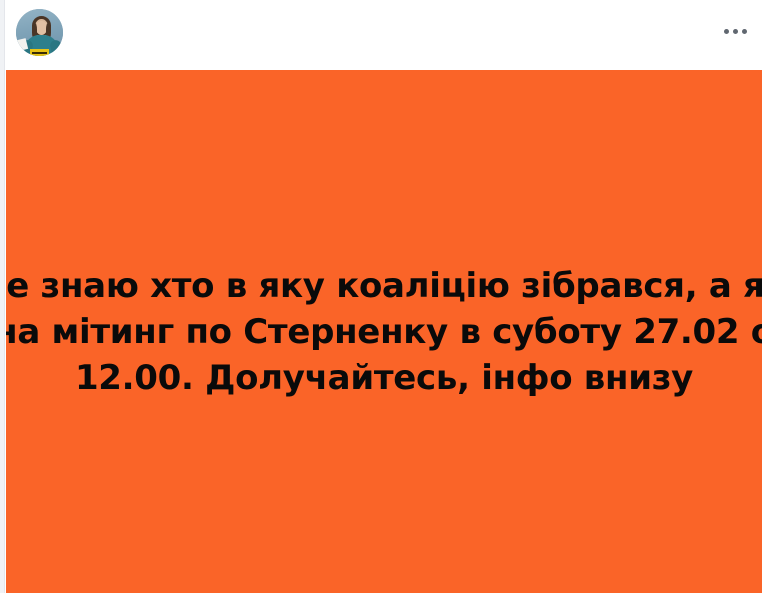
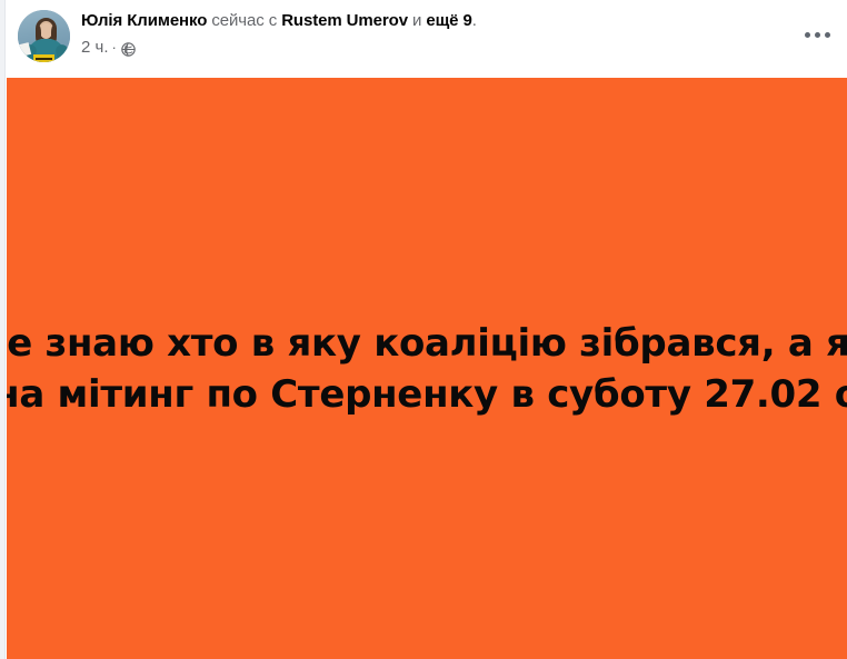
+ Юлія Клименко сейчас с Rustem Umerov и ещё 9.
+ 2 ч.
+ ·
  е знаю хто в яку коаліцію зібрався, а я
  на мітинг по Стерненку в суботу 27.02
- 12.00. Долучайтесь, інфо внизу
